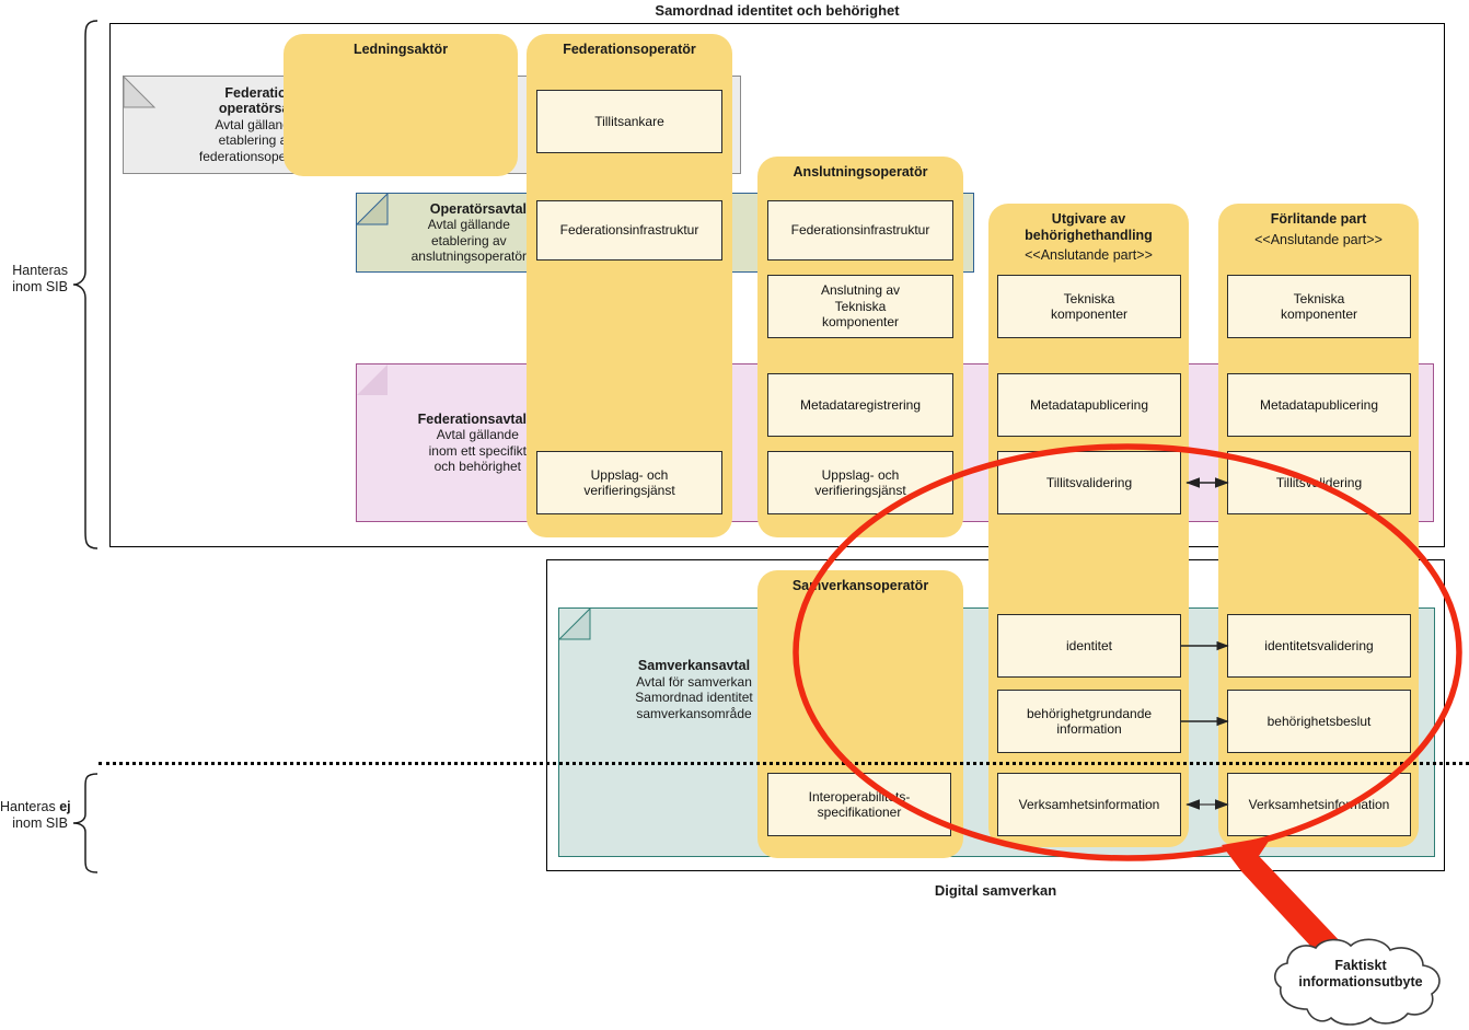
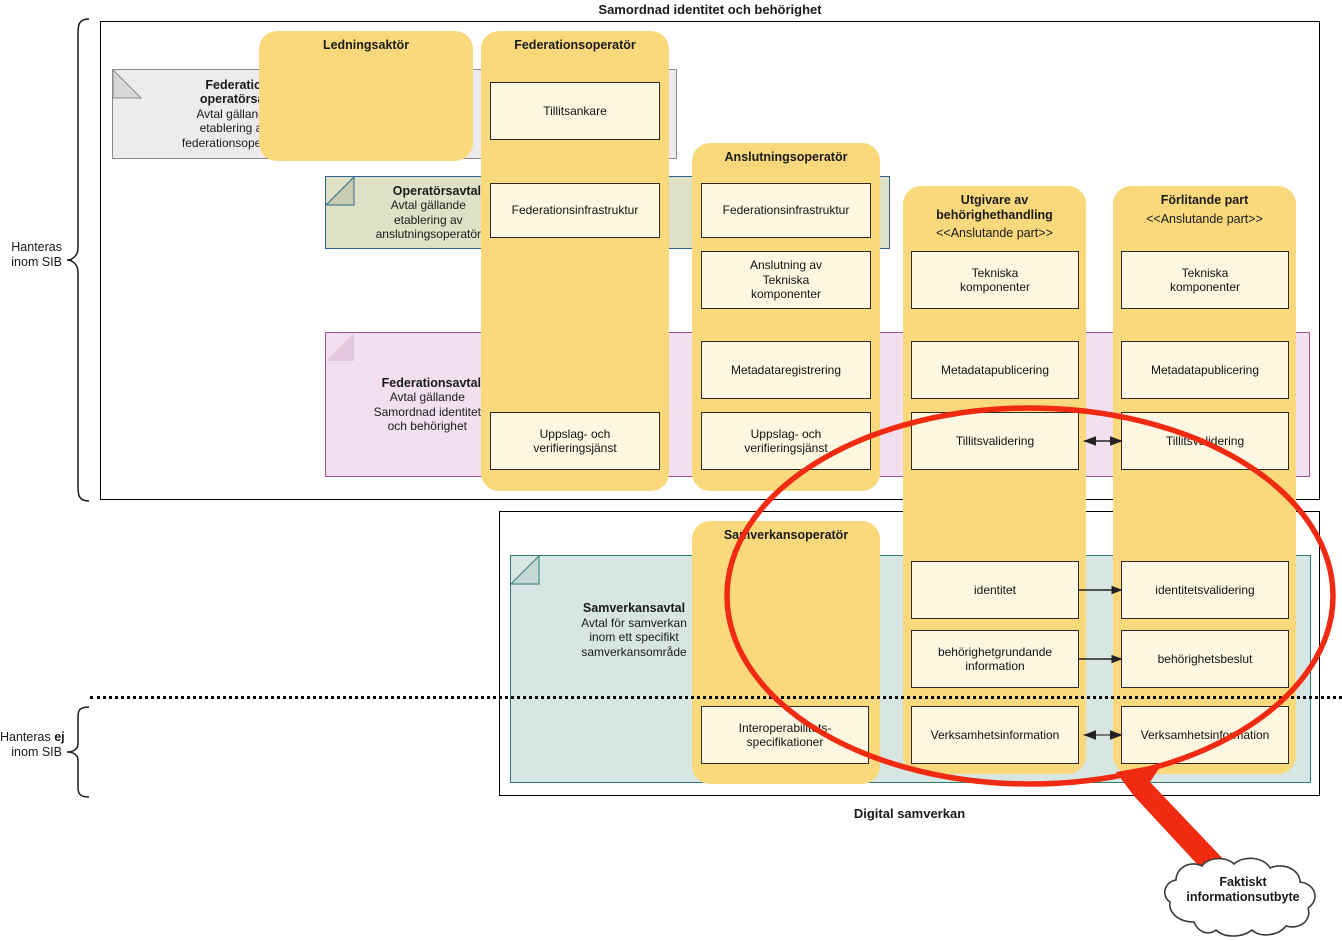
  Samordnad identitet och behörighet
  Digital samverkan
  Hanteras
  inom SIB
  Hanteras ej
  inom SIB
  Federatio
  Avtal gällan
  etablering
  federationsope
  Operatörsavtal
  Avtal gällande
  etablering av
  anslutningsoperatör
  Federationsavtal
  Avtal gällande
- inom ett specifikt
+ Samordnad identitet
  och behörighet
  Samverkansavtal
  Avtal för samverkan
- Samordnad identitet
+ inom ett specifikt
  samverkansområde
  Ledningsaktör
  Federationsoperatör
  Anslutningsoperatör
  Utgivare av behörighethandling
  <<Anslutande part>>
  Förlitande part
  <<Anslutande part>>
  Saverkansoperatör
  Tillitsankare
  Federationsinfrastruktur
  Uppslag- och
  verifieringsjänst
  Federationsinfrastruktur
  Anslutning av
  Tekniska
  komponenter
  Metadataregistrering
  Uppslag- och
  verifieringsjänst
  Tekniska
  komponenter
  Metadatapublicering
  Tillitsvalidering
  identitet
  behörighetgrundande
  information
  Verksamhetsinformation
  Tekniska
  komponenter
  Metadatapublicering
  Tillitsidering
  identitetsvalidering
  behörighetsbeslut
  Verksamhetsinfoation
  Interoperabilits-
  specifikationer
  Faktiskt
  informationsutbyte
